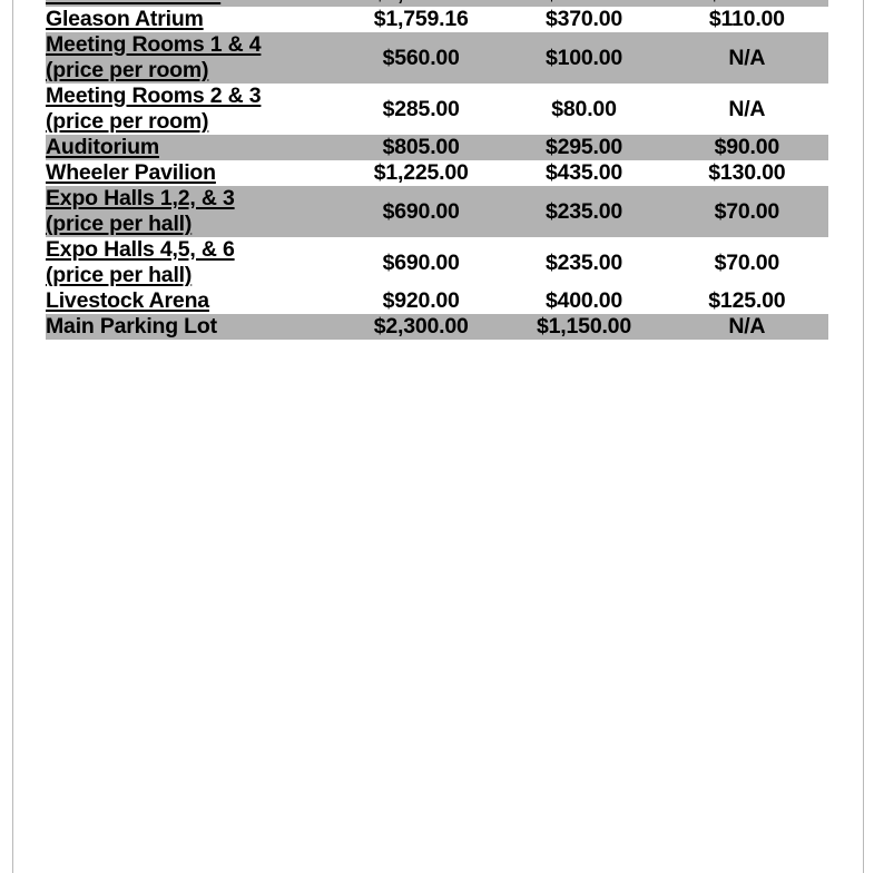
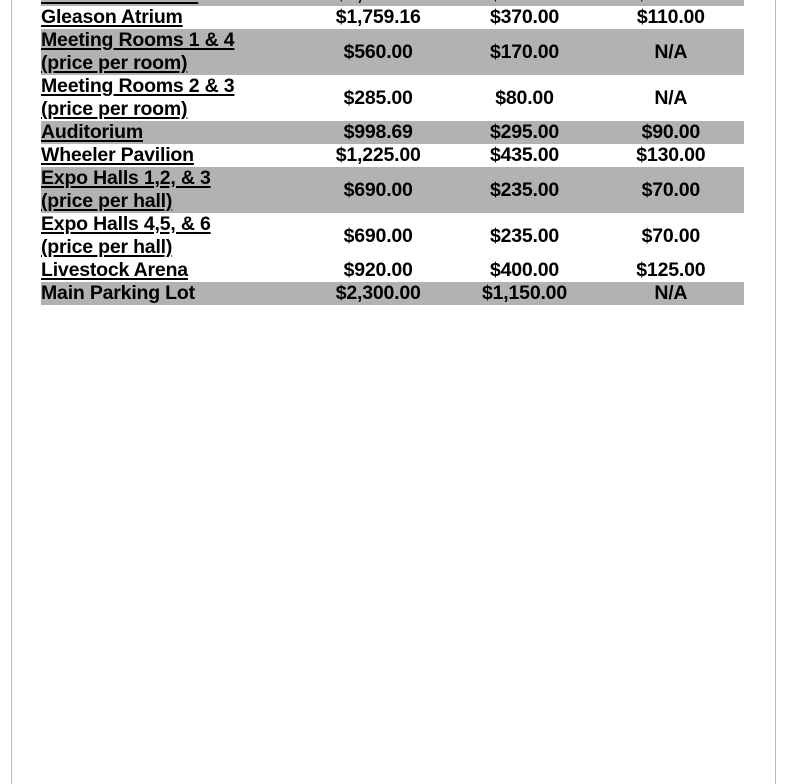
  Gleason Atrium	$1,759.16	$370.00	$110.00
- Meeting Rooms 1 & 4(price per room)	$560.00	$100.00	N/A
+ Meeting Rooms 1 & 4(price per room)	$560.00	$170.00	N/A
  Meeting Rooms 2 & 3(price per room)	$285.00	$80.00	N/A
- Auditorium	$805.00	$295.00	$90.00
+ Auditorium	$998.69	$295.00	$90.00
  Wheeler Pavilion	$1,225.00	$435.00	$130.00
  Expo Halls 1,2, & 3(price per hall)	$690.00	$235.00	$70.00
  Expo Halls 4,5, & 6(price per hall)	$690.00	$235.00	$70.00
  Livestock Arena	$920.00	$400.00	$125.00
  Main Parking Lot	$2,300.00	$1,150.00	N/A
